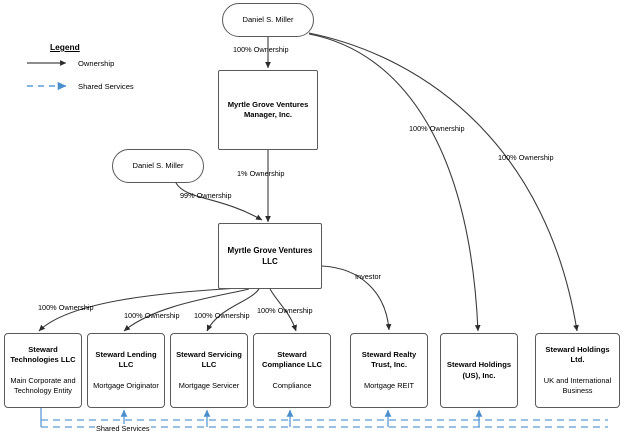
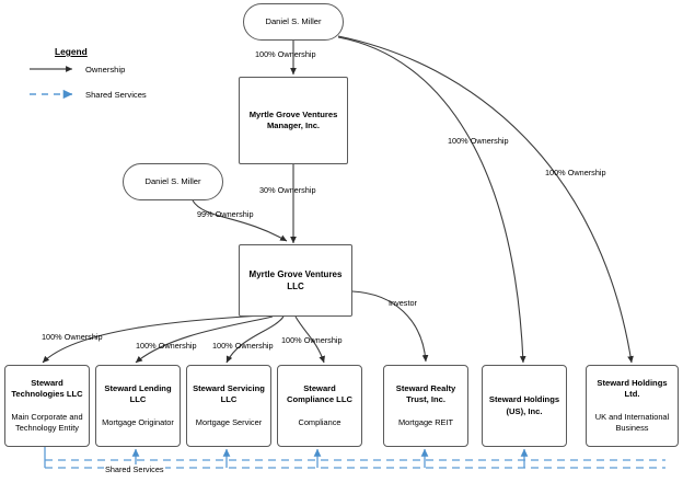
  Legend
  Ownership
  Shared Services
  Daniel S. Miller
  Myrtle Grove Ventures Manager, Inc.
  Daniel S. Miller
  Myrtle Grove Ventures LLC
  Steward Technologies LLC
  Main Corporate and Technology Entity
  Steward Lending LLC
  Mortgage Originator
  Steward Servicing LLC
  Mortgage Servicer
  Steward Compliance LLC
  Compliance
  Steward Realty Trust, Inc.
  Mortgage REIT
  Steward Holdings (US), Inc.
  Steward Holdings Ltd.
  UK and International Business
  100% Ownership
- 1% Ownership
+ 30% Ownership
  99% Ownership
  100% Ownership
  100% Ownership
  100% Ownership
  100% Ownership
  100% Ownership
  100% Ownership
  Investor
  Shared Services
